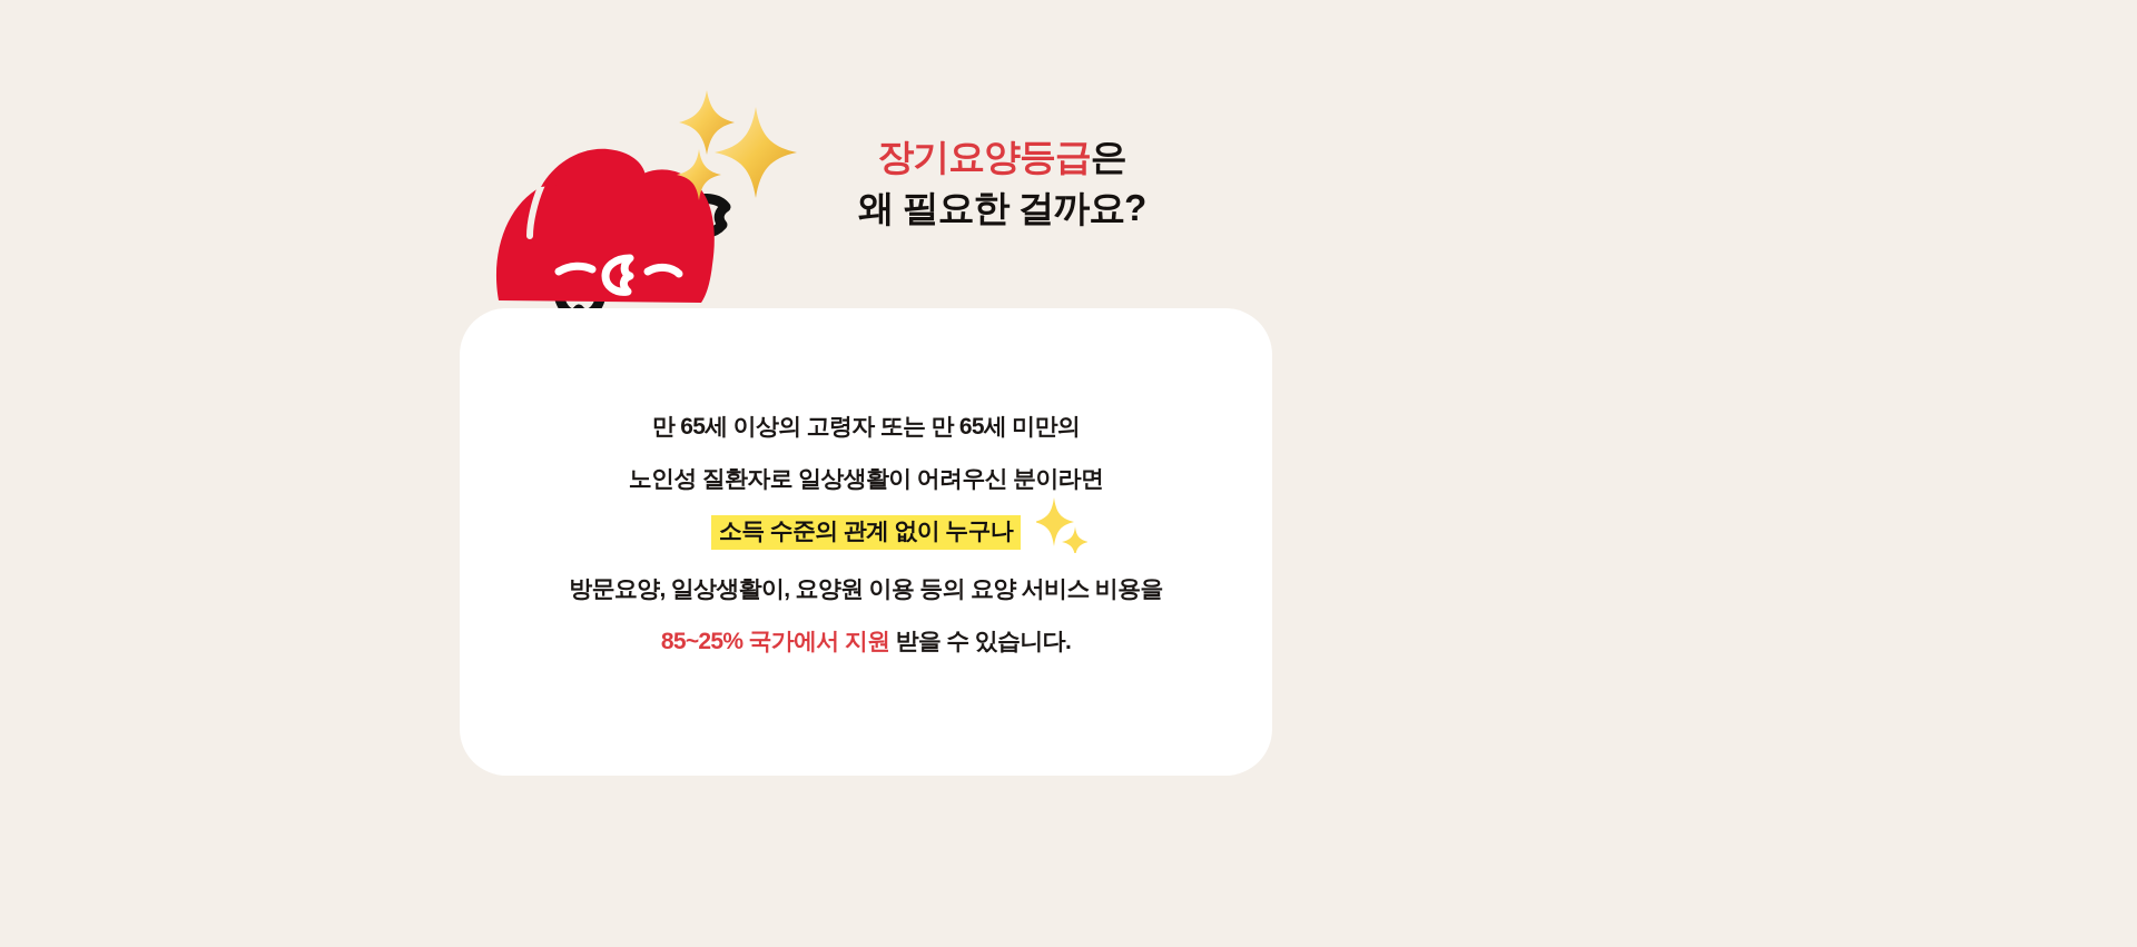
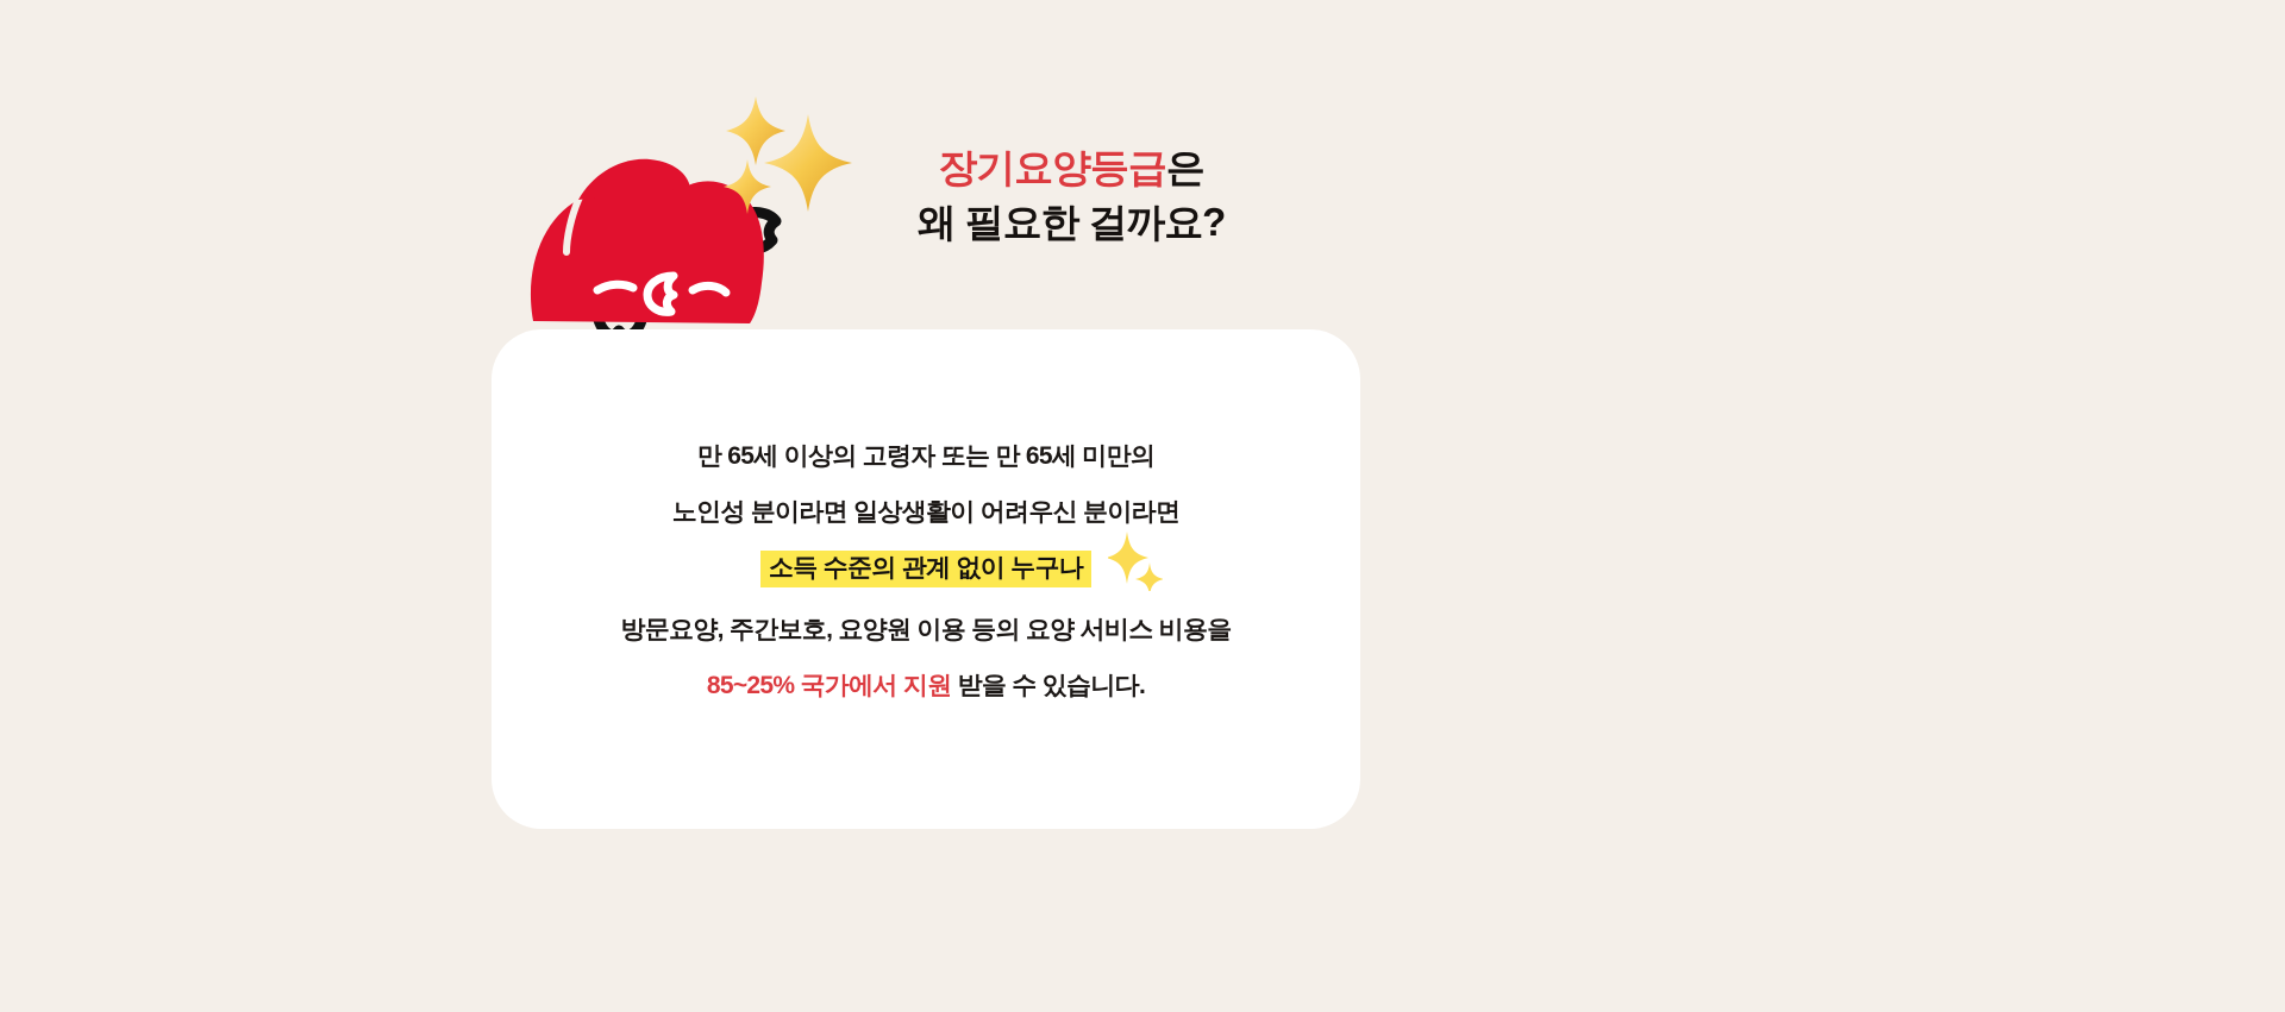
  장기요양등급은
  왜 필요한 걸까요?
  만 65세 이상의 고령자 또는 만 65세 미만의
- 노인성 질환자로 일상생활이 어려우신 분이라면
+ 노인성 분이라면 일상생활이 어려우신 분이라면
  소득 수준의 관계 없이 누구나
- 방문요양, 일상생활이, 요양원 이용 등의 요양 서비스 비용을
+ 방문요양, 주간보호, 요양원 이용 등의 요양 서비스 비용을
  85~25% 국가에서 지원 받을 수 있습니다.
